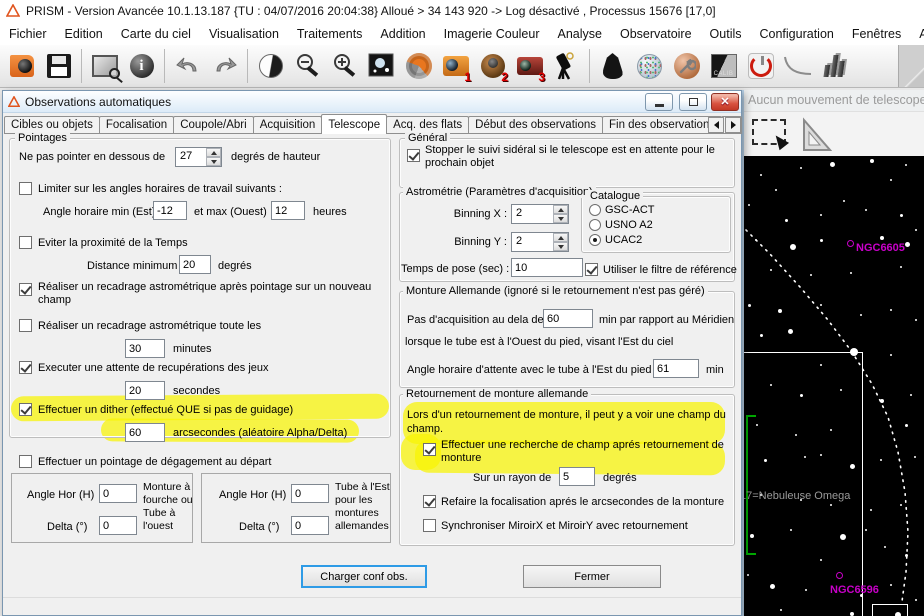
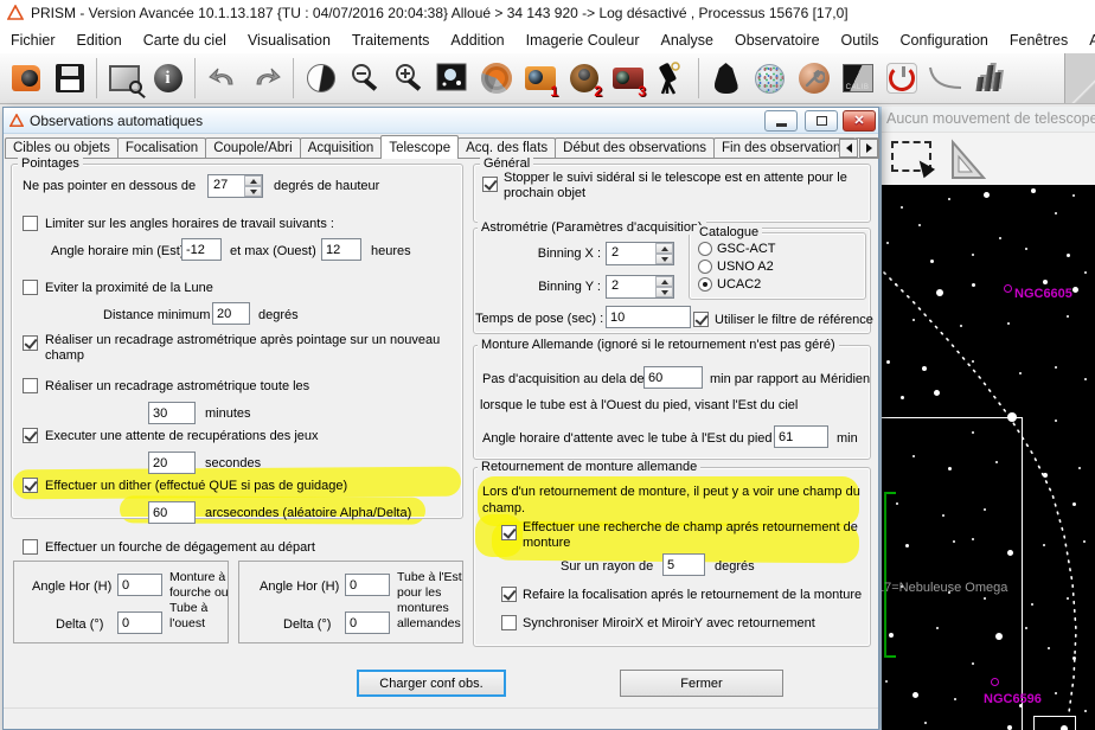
  PRISM - Version Avancée 10.1.13.187 {TU : 04/07/2016 20:04:38} Alloué > 34 143 920 -> Log désactivé , Processus 15676 [17,0]
  Fichier
  Edition
  Carte du ciel
  Visualisation
  Traitements
  Addition
  Imagerie Couleur
  Analyse
  Observatoire
  Outils
  Configuration
  Fenêtres
  i
  1
  2
  3
  Aucun mouvement de telescope
  NGC6605
  17=Nebuleuse Omega
  NGC6596
  Observations automatiques
  ✕
  Cibles ou objets
  Focalisation
  Coupole/Abri
  Acquisition
  Telescope
  Acq. des flats
  Début des observations
  Fin des observation
  Pointages
  Ne pas pointer en dessous de
  27
  degrés de hauteur
  Limiter sur les angles horaires de travail suivants :
  Angle horaire min (Est
  -12
  et max (Ouest)
  12
  heures
- Eviter la proximité de la Temps
+ Eviter la proximité de la Lune
  Distance minimum
  20
  degrés
  Réaliser un recadrage astrométrique après pointage sur un nouveau champ
  Réaliser un recadrage astrométrique toute les
  30
  minutes
  Executer une attente de recupérations des jeux
  20
  secondes
  Effectuer un dither (effectué QUE si pas de guidage)
  60
  arcsecondes (aléatoire Alpha/Delta)
- Effectuer un pointage de dégagement au départ
+ Effectuer un fourche de dégagement au départ
  Angle Hor (H)
  0
  Delta (°)
  0
  Monture à fourche ou Tube à l'ouest
  Angle Hor (H)
  0
  Delta (°)
  0
  Tube à l'Est pour les montures allemandes
  Général
  Stopper le suivi sidéral si le telescope est en attente pour le prochain objet
  Astrométrie (Paramètres d'acquisition
  Binning X :
  2
  Binning Y :
  2
  Temps de pose (sec) :
  10
  Catalogue
  GSC-ACT
  USNO A2
  UCAC2
  Utiliser le filtre de référence
  Monture Allemande (ignoré si le retournement n'est pas géré)
  Pas d'acquisition au dela de
  60
  min par rapport au Méridien
  lorsque le tube est à l'Ouest du pied, visant l'Est du ciel
  Angle horaire d'attente avec le tube à l'Est du pied
  61
  min
  Retournement de monture allemande
  Lors d'un retournement de monture, il peut y a voir une champ du
  champ.
  Effectuer une recherche de champ aprés retournement de monture
  Sur un rayon de
  5
  degrés
- Refaire la focalisation aprés le arcsecondes de la monture
+ Refaire la focalisation aprés le retournement de la monture
  Synchroniser MiroirX et MiroirY avec retournement
  Charger conf obs.
  Fermer
